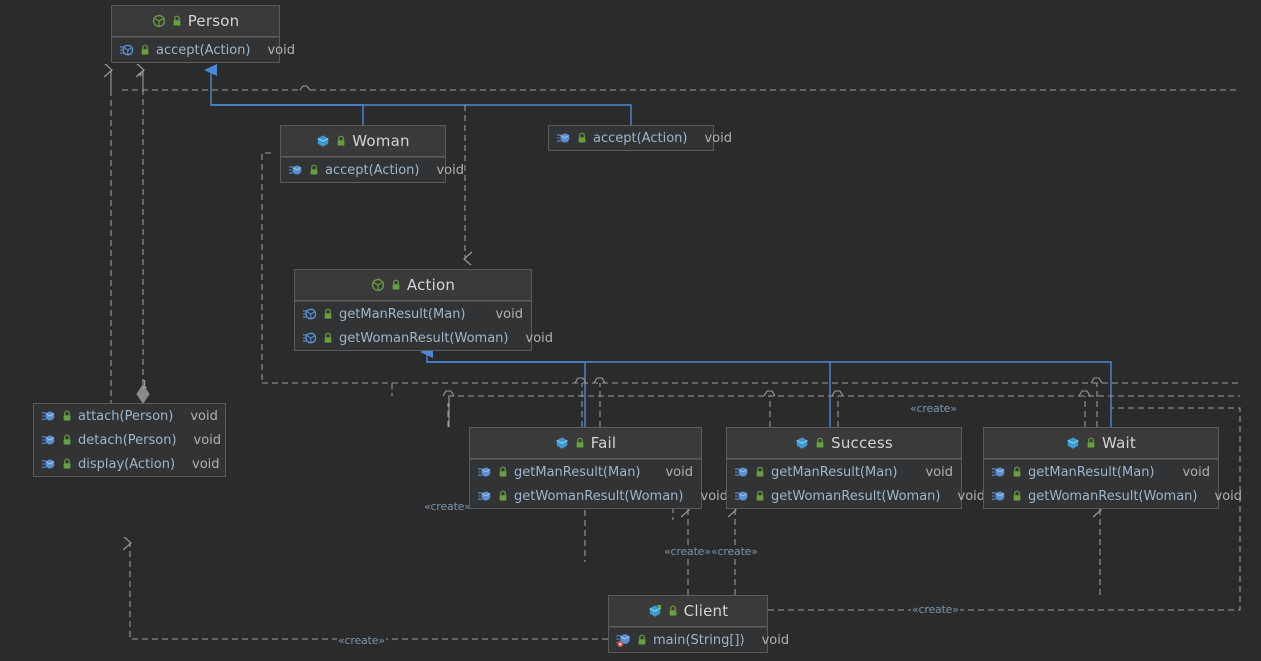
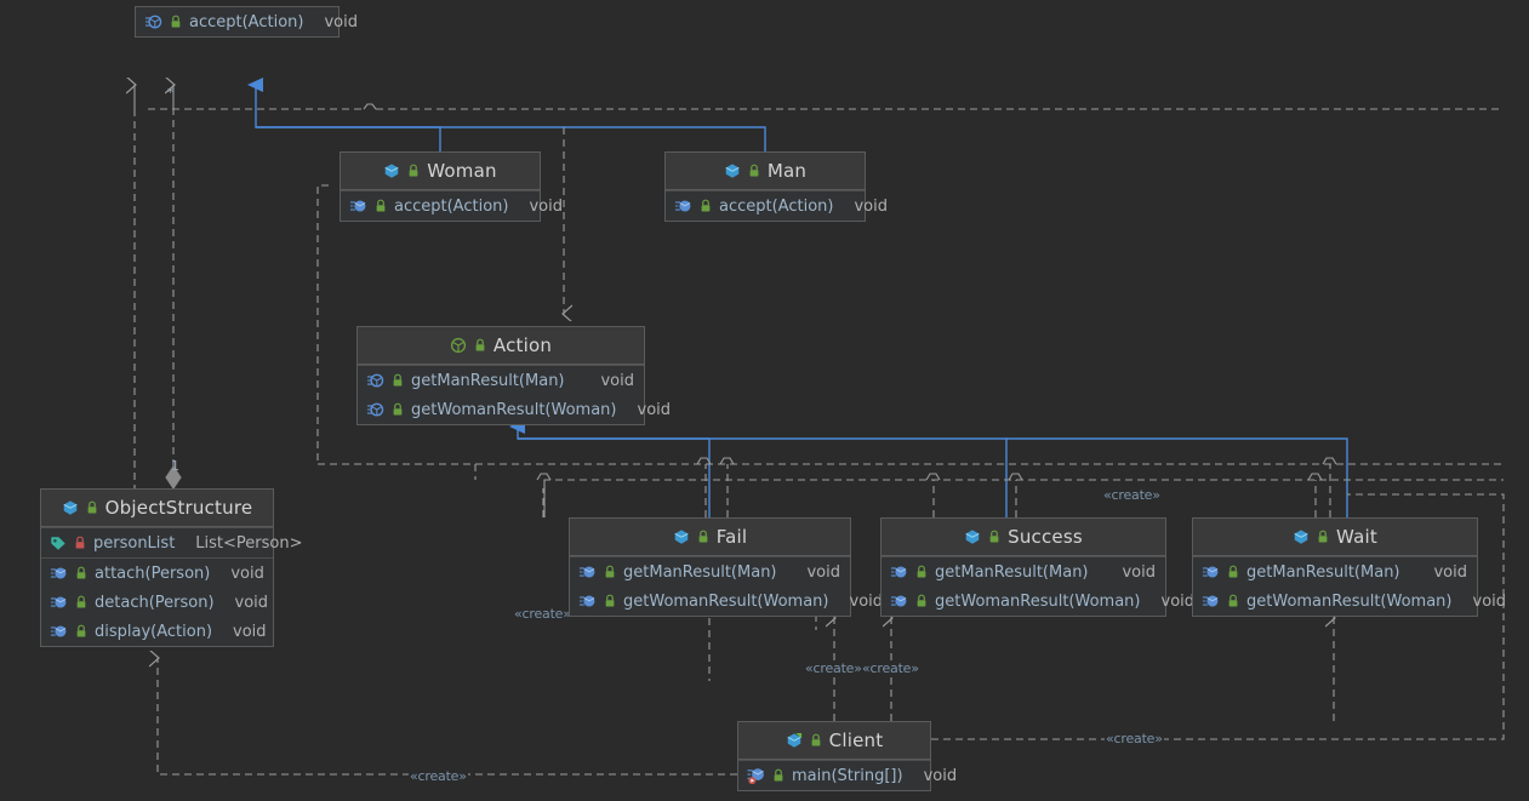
  «create»
  «create»
  «create»
  «create»
  «create»
  «create»
  *
  1
- Person
  accept(Action)
  void
  Woman
  accept(Action)
  void
+ Man
  accept(Action)
  void
  Action
  getManResult(Man)
  void
  getWomanResult(Woman)
  void
+ ObjectStructure
+ personList
+ List<Person>
  attach(Person)
  void
  detach(Person)
  void
  display(Action)
  void
  Fail
  getManResult(Man)
  void
  getWomanResult(Woman)
  void
  Success
  getManResult(Man)
  void
  getWomanResult(Woman)
  void
  Wait
  getManResult(Man)
  void
  getWomanResult(Woman)
  void
  Client
  main(String[])
  void
